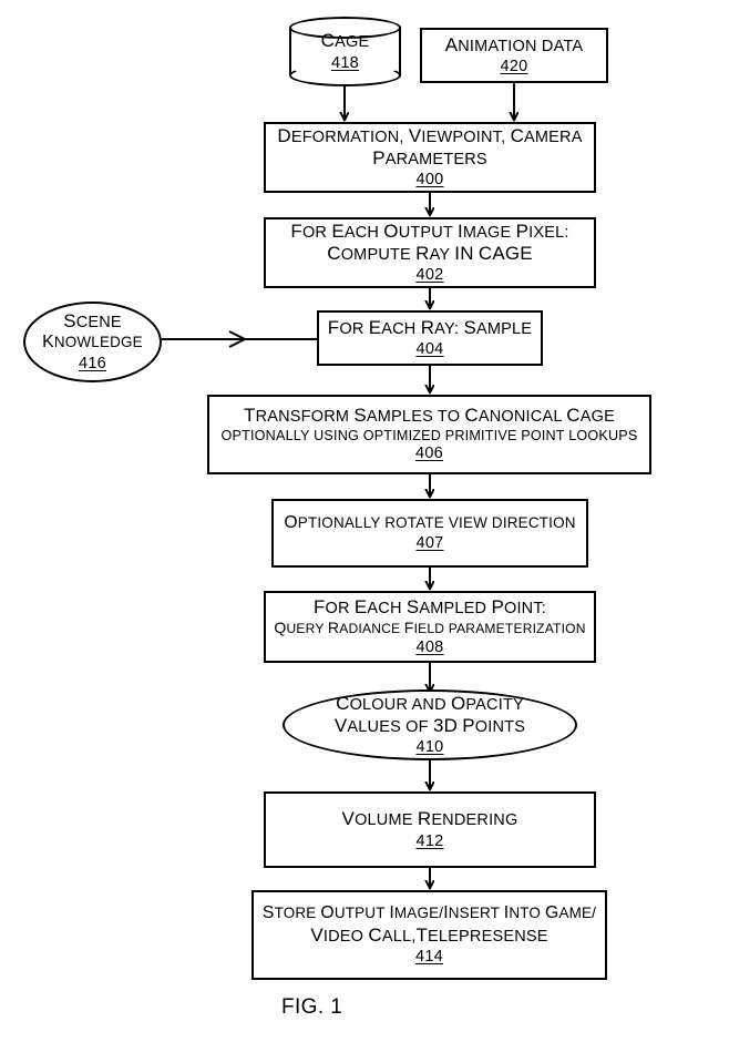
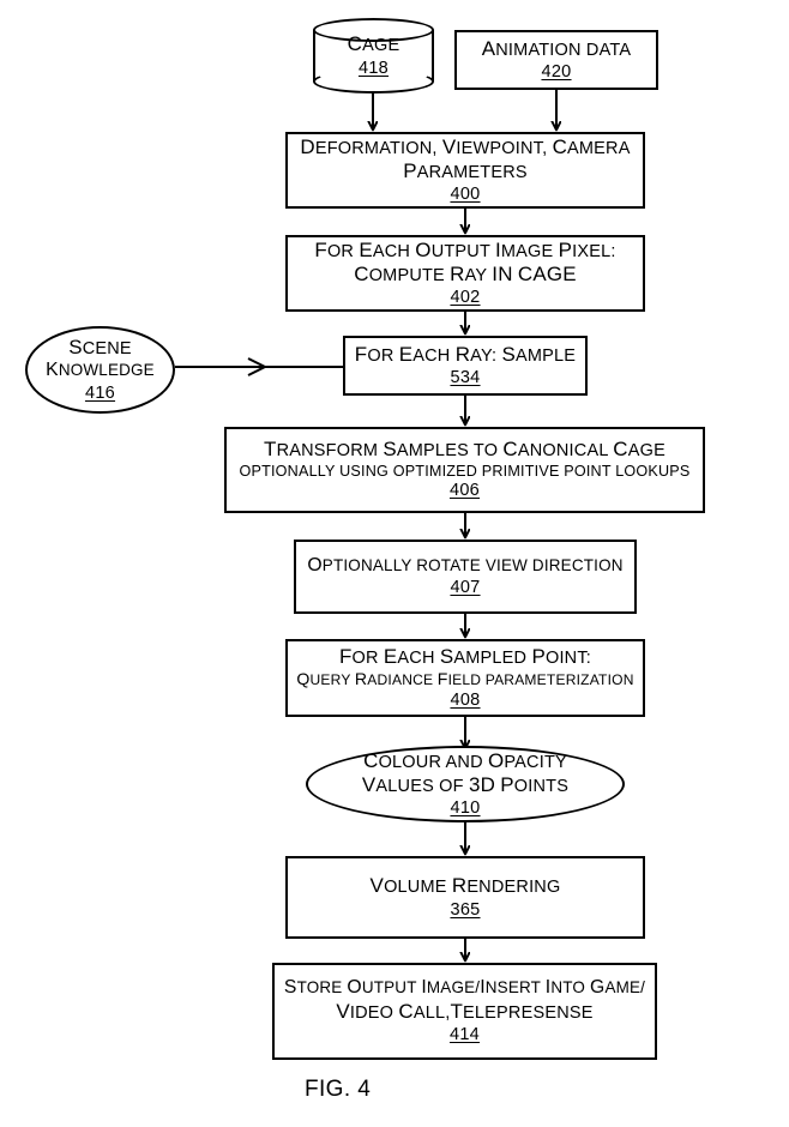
  CAGE
  418
  ANIMATION DATA
  420
  DEFORMATION, VIEWPOINT, CAMERA
  PARAMETERS
  400
  FOR EACH OUTPUT IMAGE PIXEL:
  COMPUTE RAY IN CAGE
  402
  SCENE
  KNOWLEDGE
  416
  FOR EACH RAY: SAMPLE
- 404
+ 534
  TRANSFORM SAMPLES TO CANONICAL CAGE
  OPTIONALLY USING OPTIMIZED PRIMITIVE POINT LOOKUPS
  406
  OPTIONALLY ROTATE VIEW DIRECTION
  407
  FOR EACH SAMPLED POINT:
  QUERY RADIANCE FIELD PARAMETERIZATION
  408
  COLOUR AND OPACITY
  VALUES OF 3D POINTS
  410
  VOLUME RENDERING
- 412
+ 365
  STORE OUTPUT IMAGE/INSERT INTO GAME/
  VIDEO CALL,TELEPRESENSE
  414
- FIG. 1
+ FIG. 4
